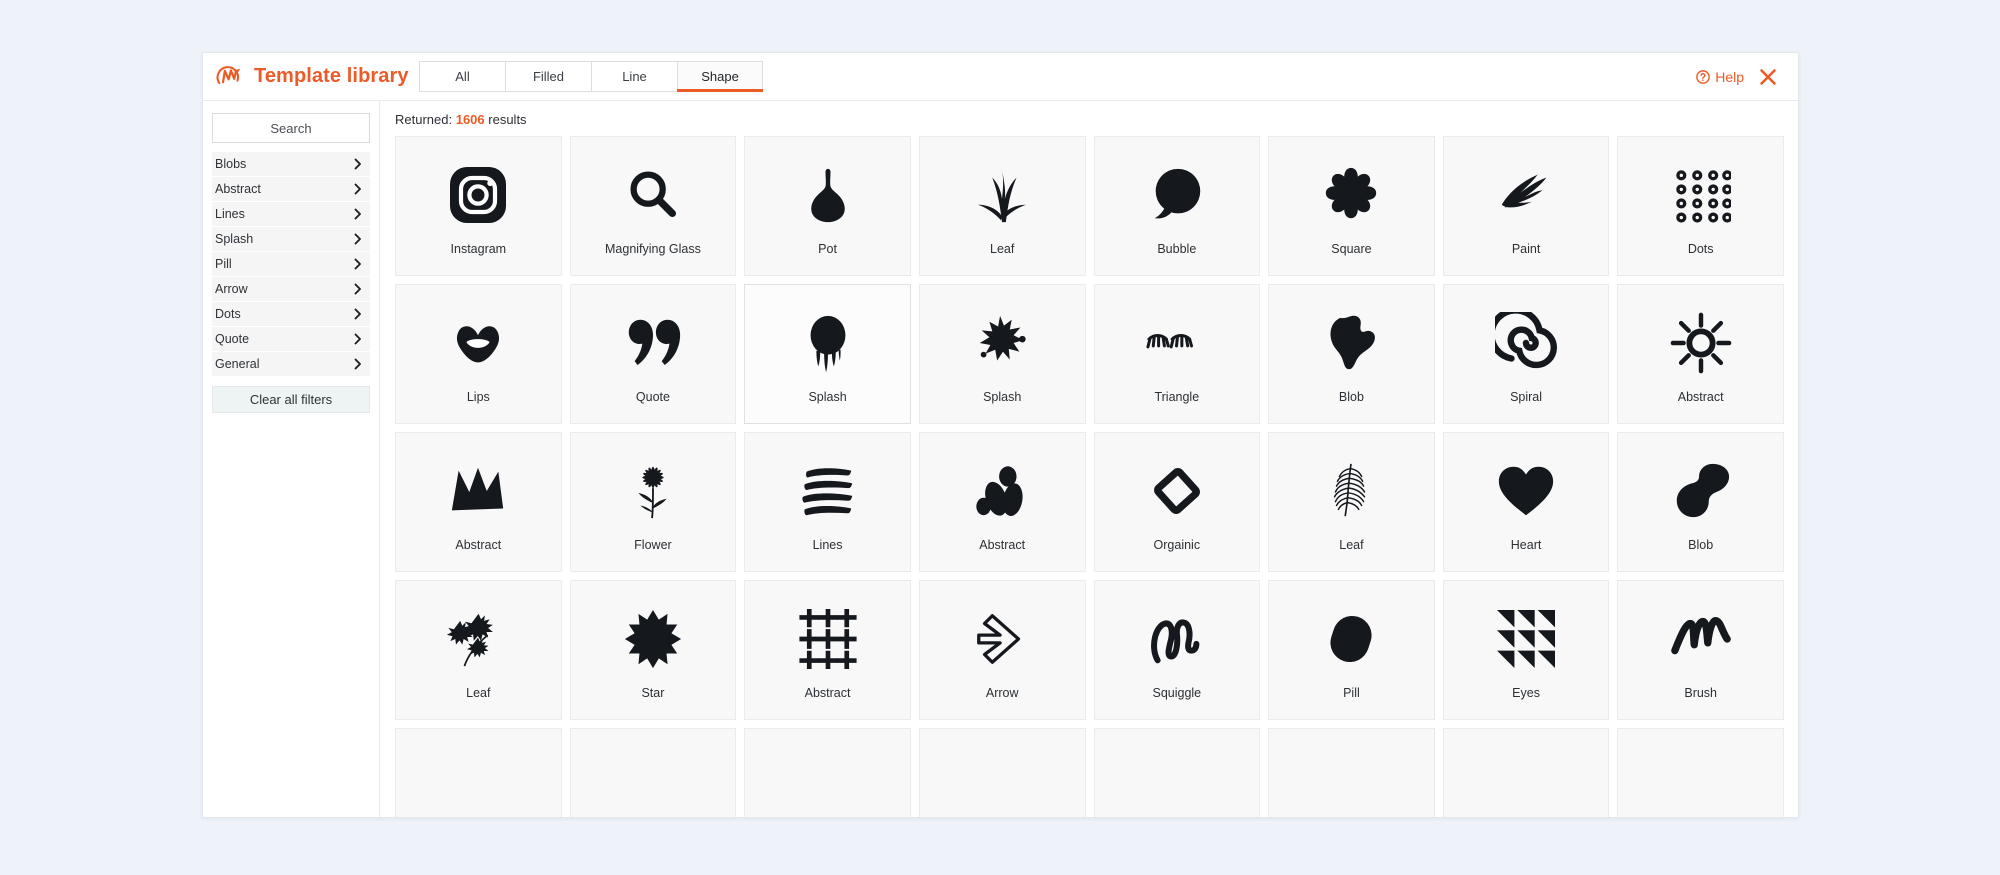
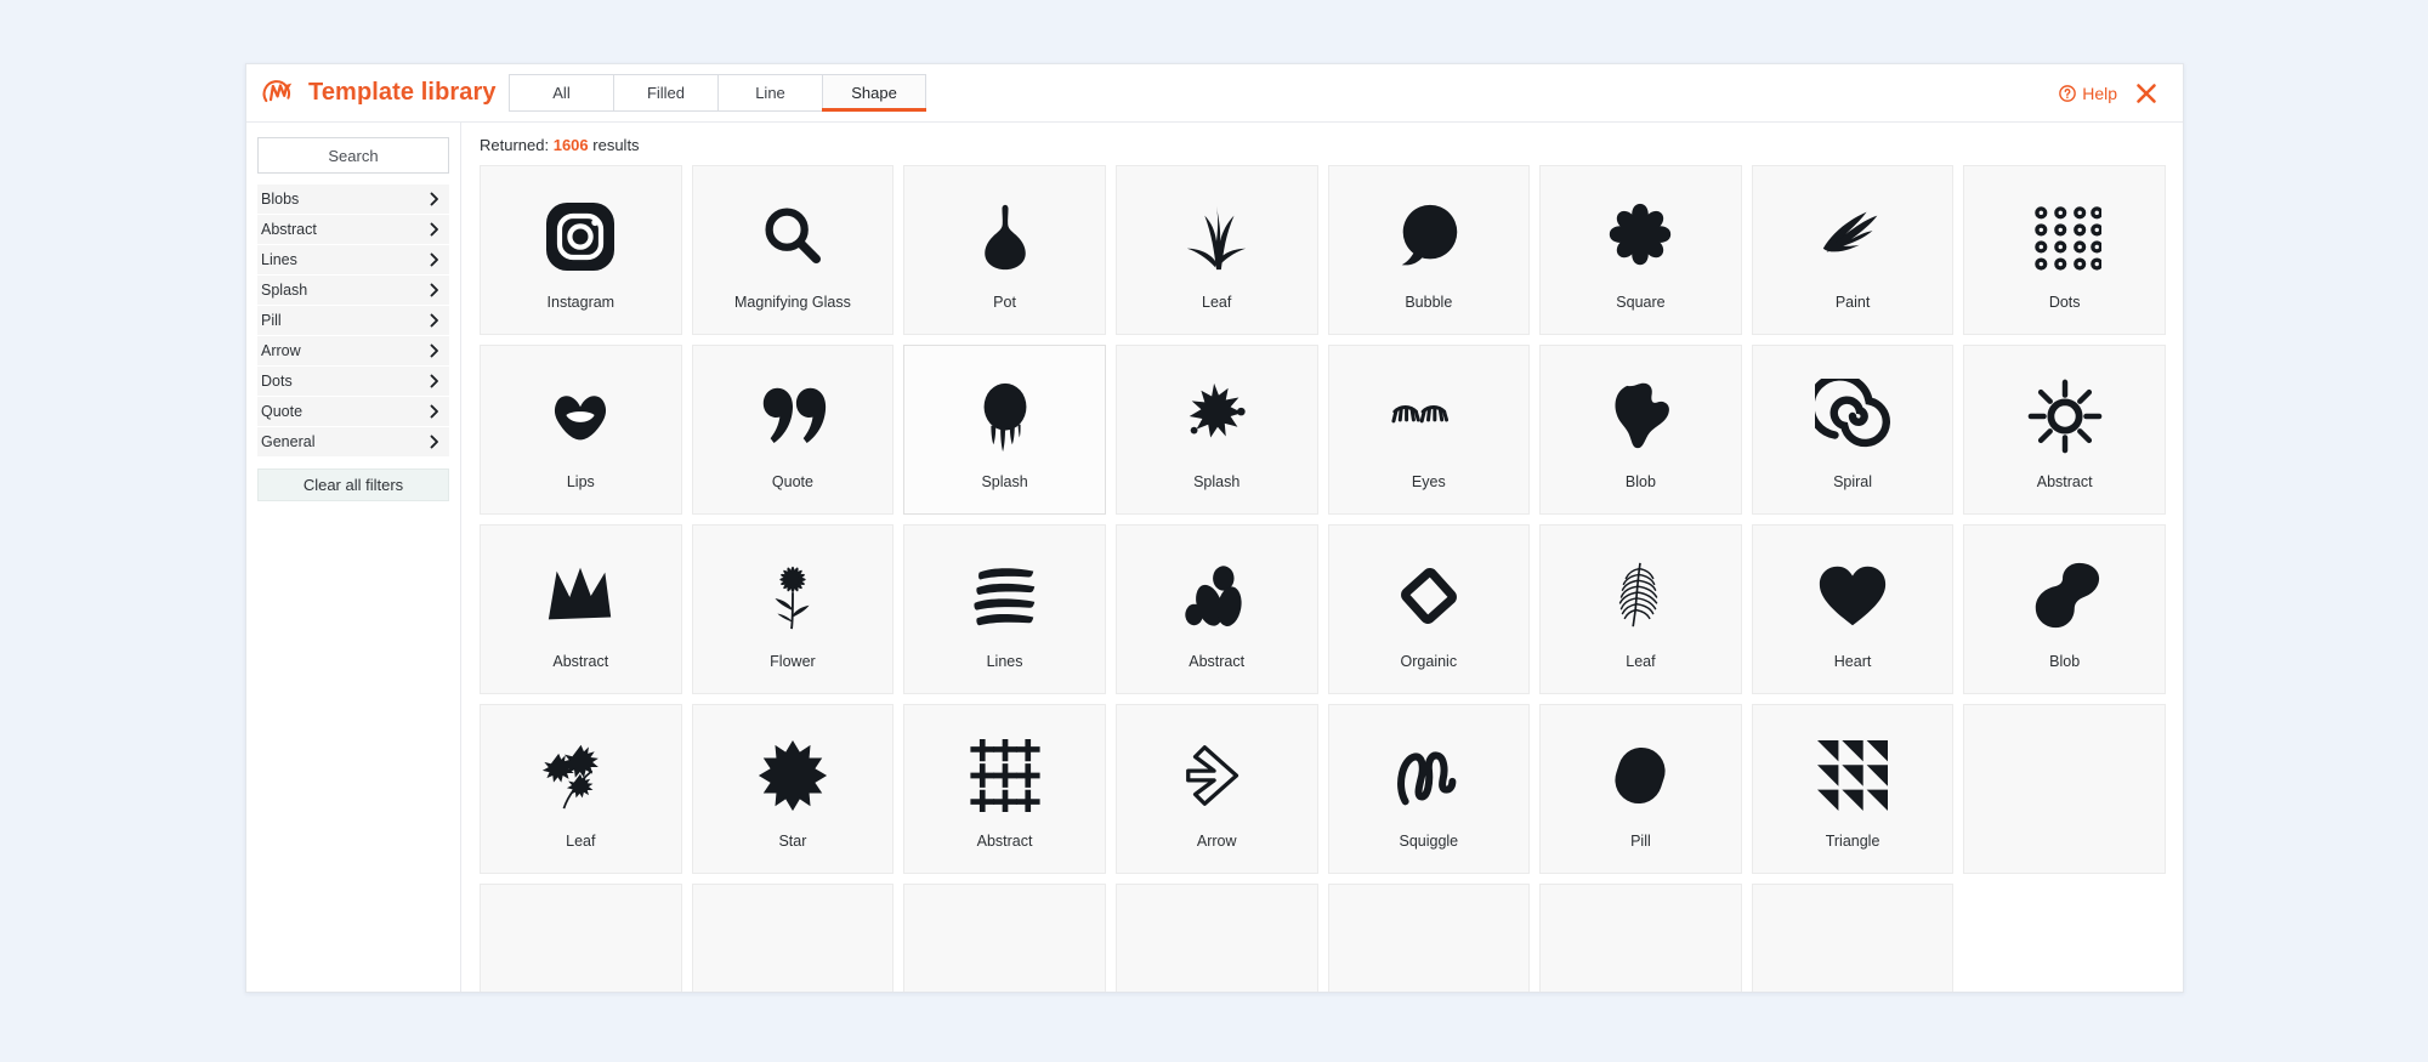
  Template library
  All
  Filled
  Line
  Shape
  Help
  Search
  Blobs
  Abstract
  Lines
  Splash
  Pill
  Arrow
  Dots
  Quote
  General
  Clear all filters
  Returned: 1606 results
  Instagram
  Magnifying Glass
  Pot
  Leaf
  Bubble
  Square
  Paint
  Dots
  Lips
  Quote
  Splash
  Splash
- Triangle
+ Eyes
  Blob
  Spiral
  Abstract
  Abstract
  Flower
  Lines
  Abstract
  Orgainic
  Leaf
  Heart
  Blob
  Leaf
  Star
  Abstract
  Arrow
  Squiggle
  Pill
- Eyes
+ Triangle
- Brush
